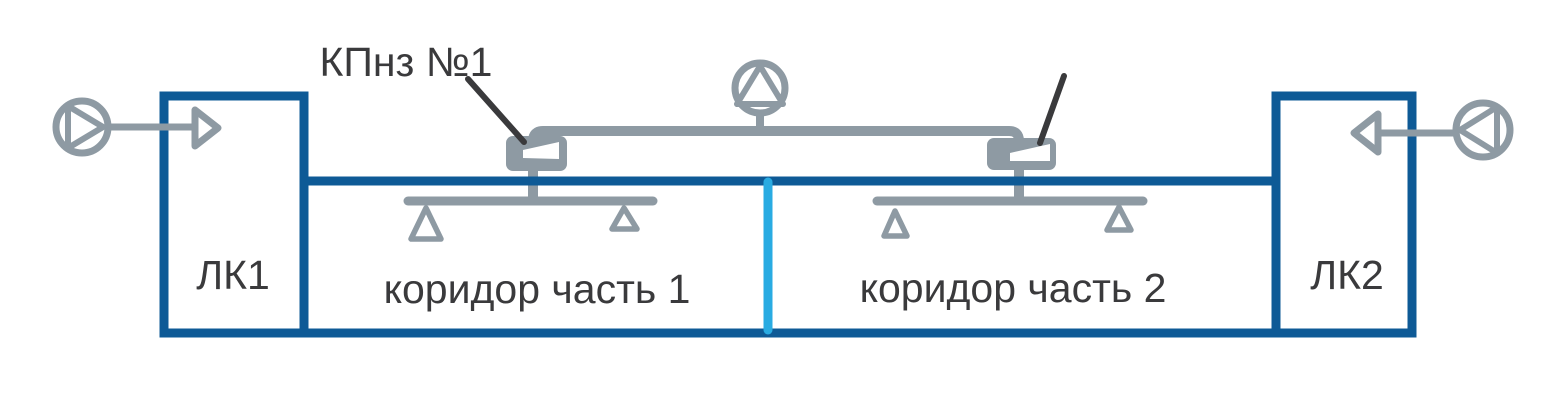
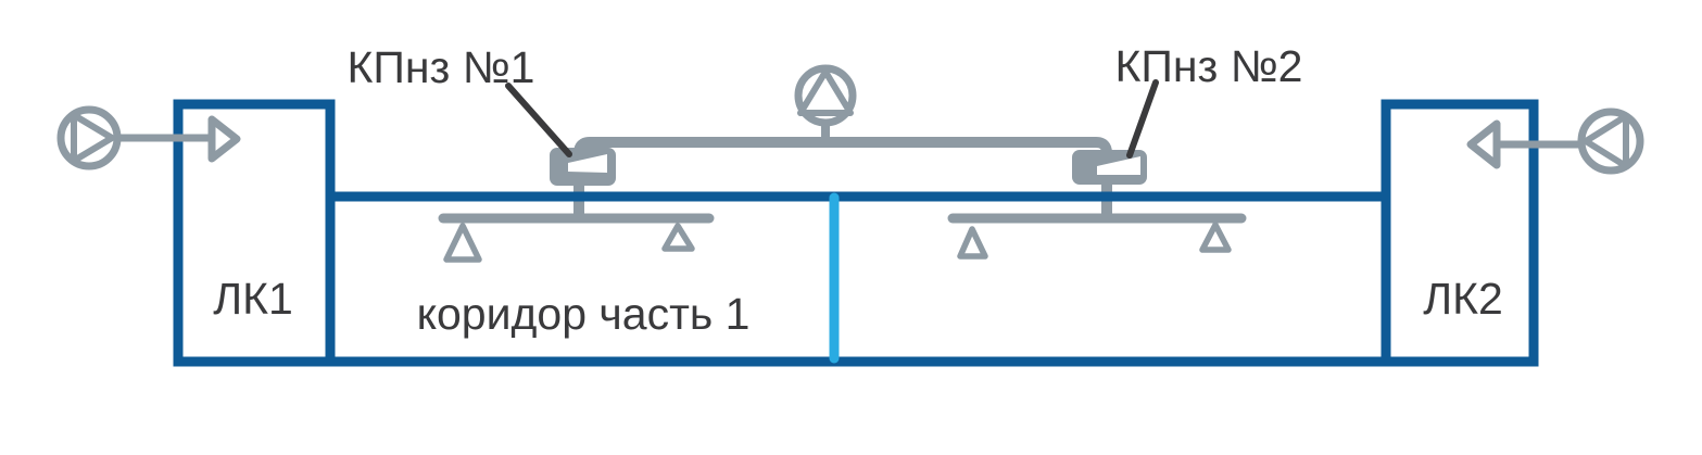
  КПнз №1
+ КПнз №2
  ЛК1
  ЛК2
  коридор часть 1
- коридор часть 2
